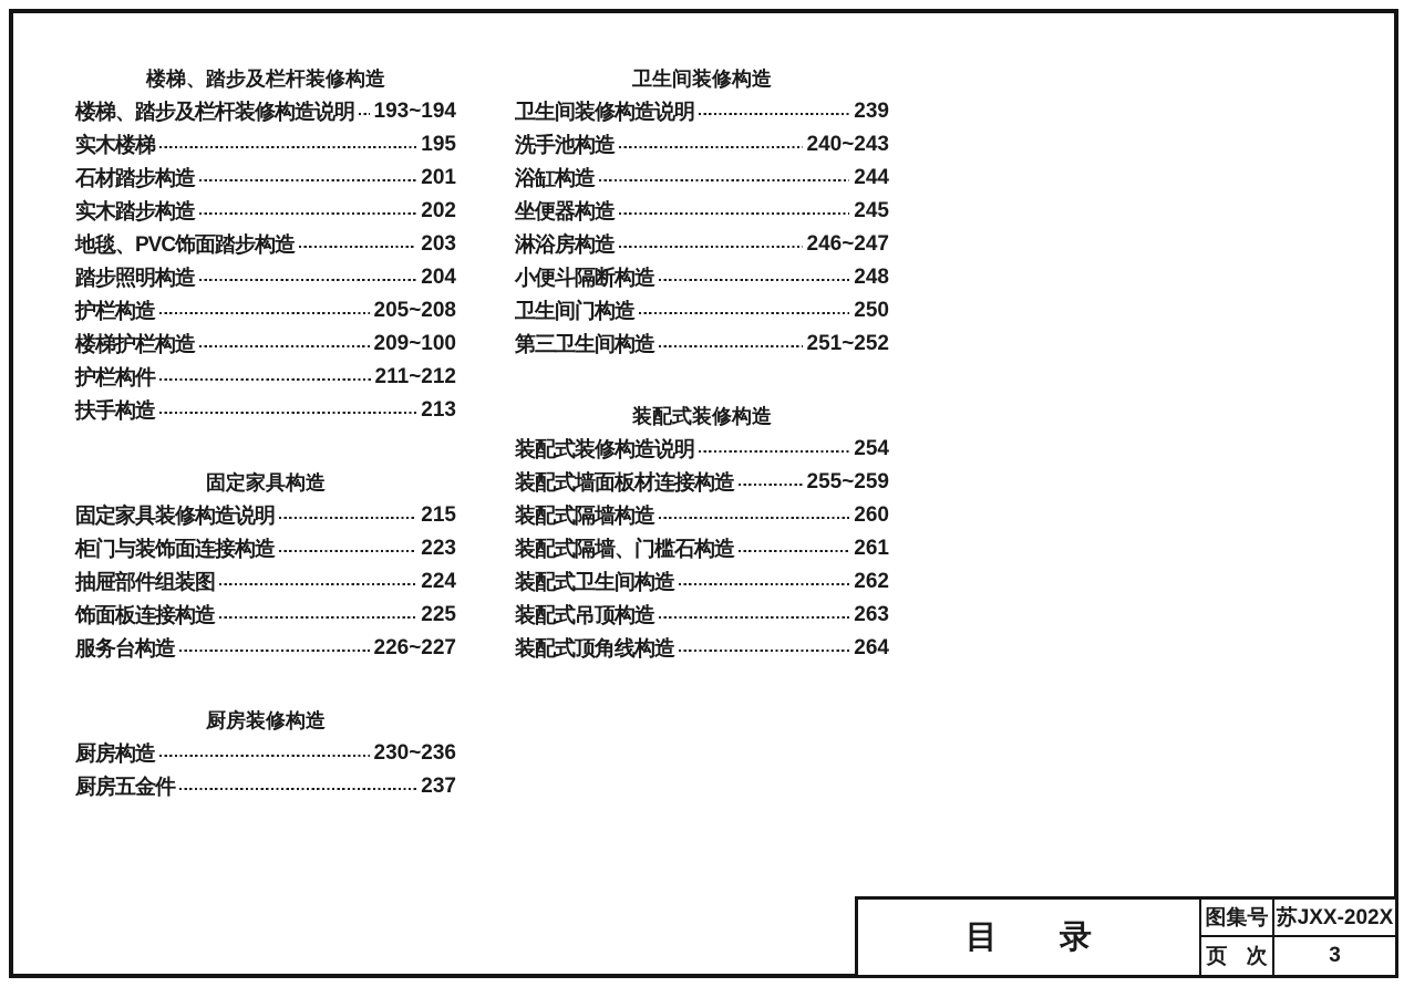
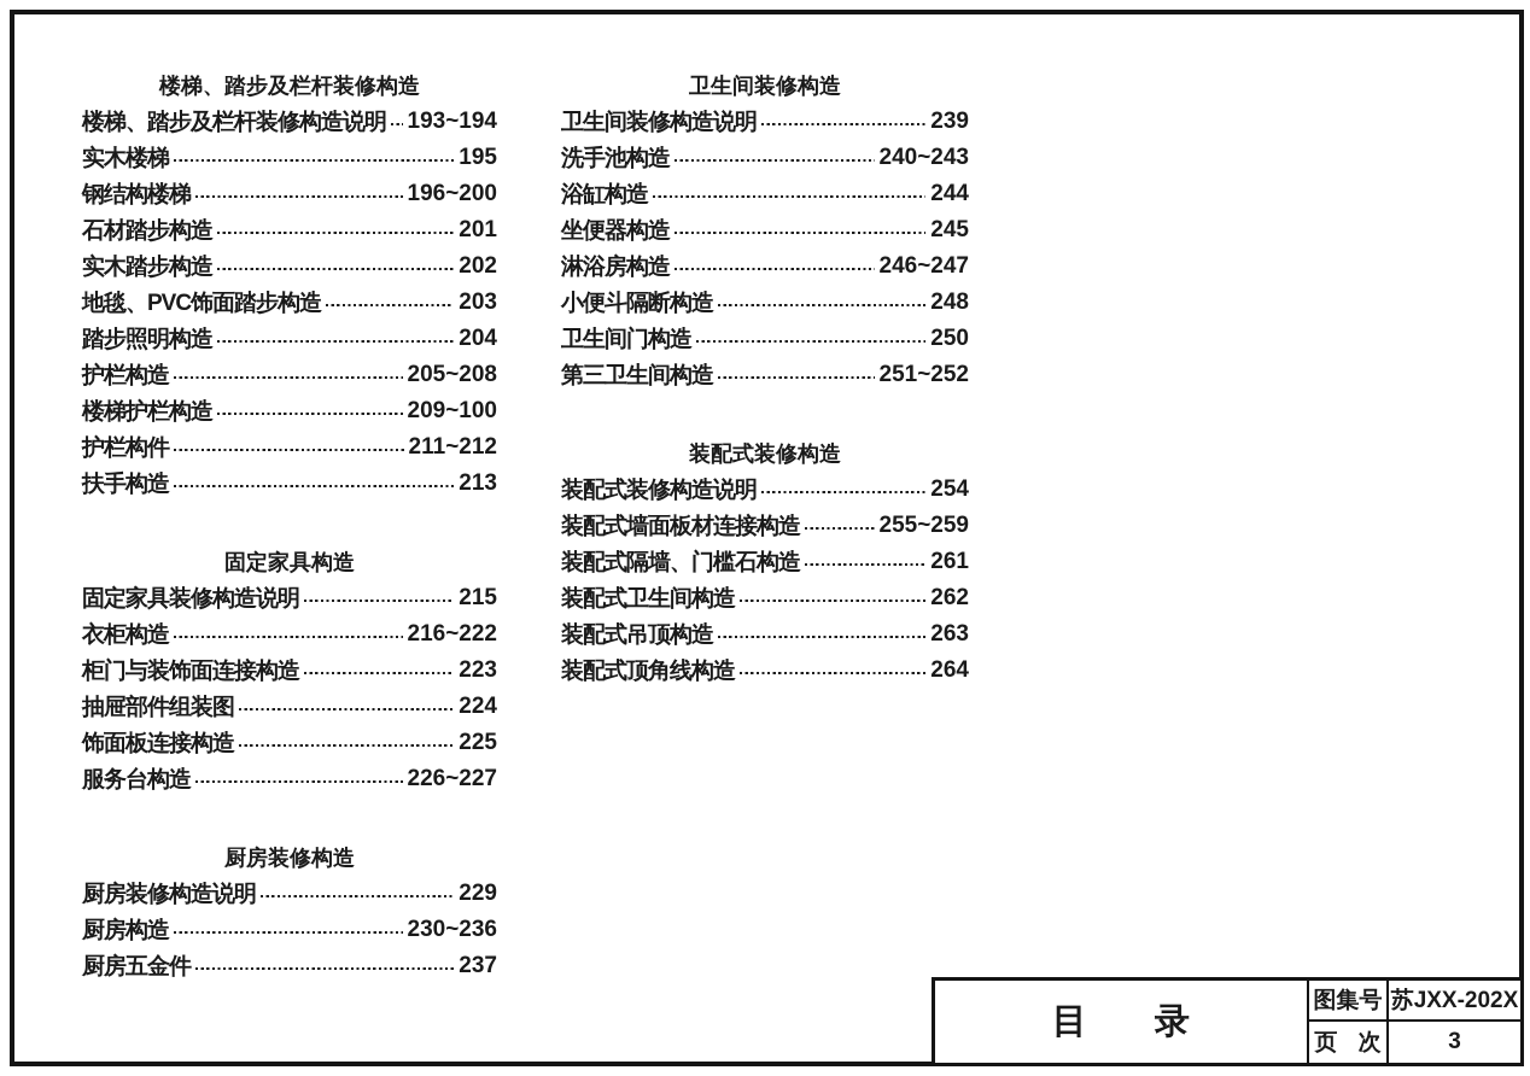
  楼梯、踏步及栏杆装修构造
  楼梯、踏步及栏杆装修构造说明
  193~194
  实木楼梯
  195
+ 钢结构楼梯
+ 196~200
  石材踏步构造
  201
  实木踏步构造
  202
  地毯、PVC饰面踏步构造
  203
  踏步照明构造
  204
  护栏构造
  205~208
  楼梯护栏构造
  209~100
  护栏构件
  211~212
  扶手构造
  213
  固定家具构造
  固定家具装修构造说明
  215
+ 衣柜构造
+ 216~222
  柜门与装饰面连接构造
  223
  抽屉部件组装图
  224
  饰面板连接构造
  225
  服务台构造
  226~227
  厨房装修构造
+ 厨房装修构造说明
+ 229
  厨房构造
  230~236
  厨房五金件
  237
  卫生间装修构造
  卫生间装修构造说明
  239
  洗手池构造
  240~243
  浴缸构造
  244
  坐便器构造
  245
  淋浴房构造
  246~247
  小便斗隔断构造
  248
  卫生间门构造
  250
  第三卫生间构造
  251~252
  装配式装修构造
  装配式装修构造说明
  254
  装配式墙面板材连接构造
  255~259
- 装配式隔墙构造
- 260
  装配式隔墙、门槛石构造
  261
  装配式卫生间构造
  262
  装配式吊顶构造
  263
  装配式顶角线构造
  264
  目 录
  图集号
  苏JXX-202X
  页 次
  3
